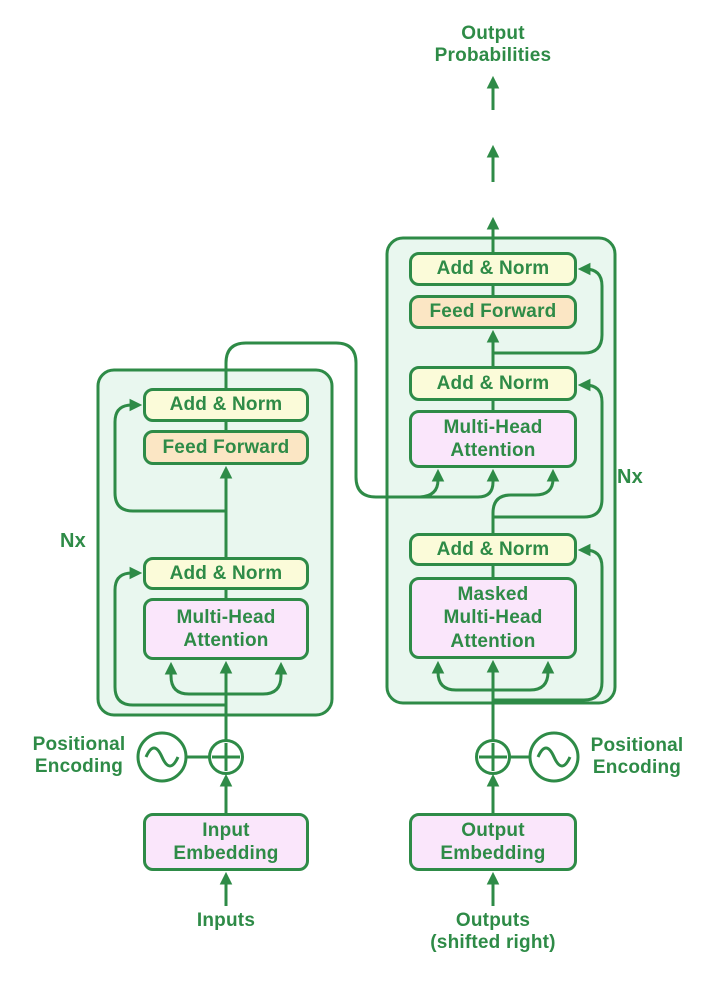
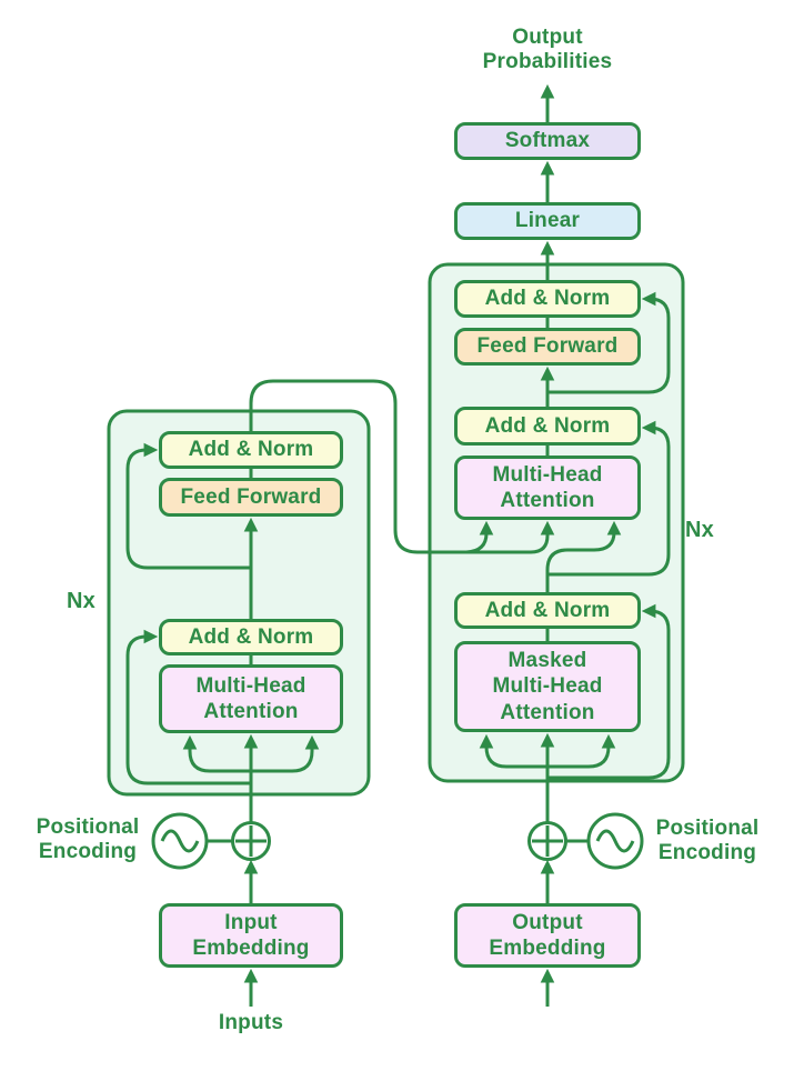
  Output
  Probabilities
+ Softmax
+ Linear
  Add & Norm
  Feed Forward
  Add & Norm
  Multi-Head
  Attention
  Add & Norm
  Masked
  Multi-Head
  Attention
  Add & Norm
  Feed Forward
  Add & Norm
  Multi-Head
  Attention
  Nx
  Nx
  Positional
  Encoding
  Positional
  Encoding
  Input
  Embedding
  Output
  Embedding
  Inputs
- Outputs
- (shifted right)
